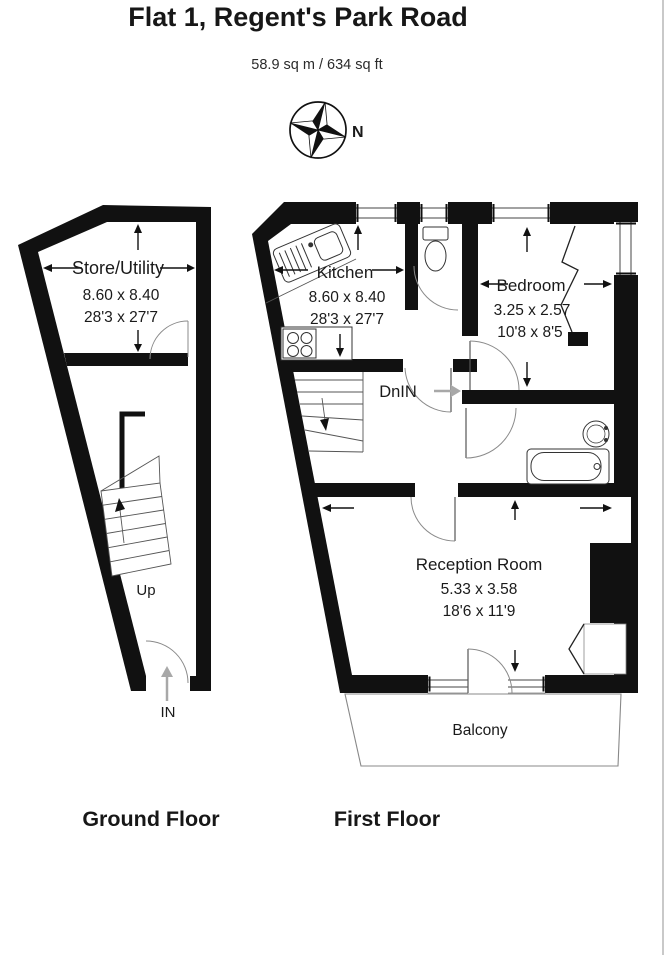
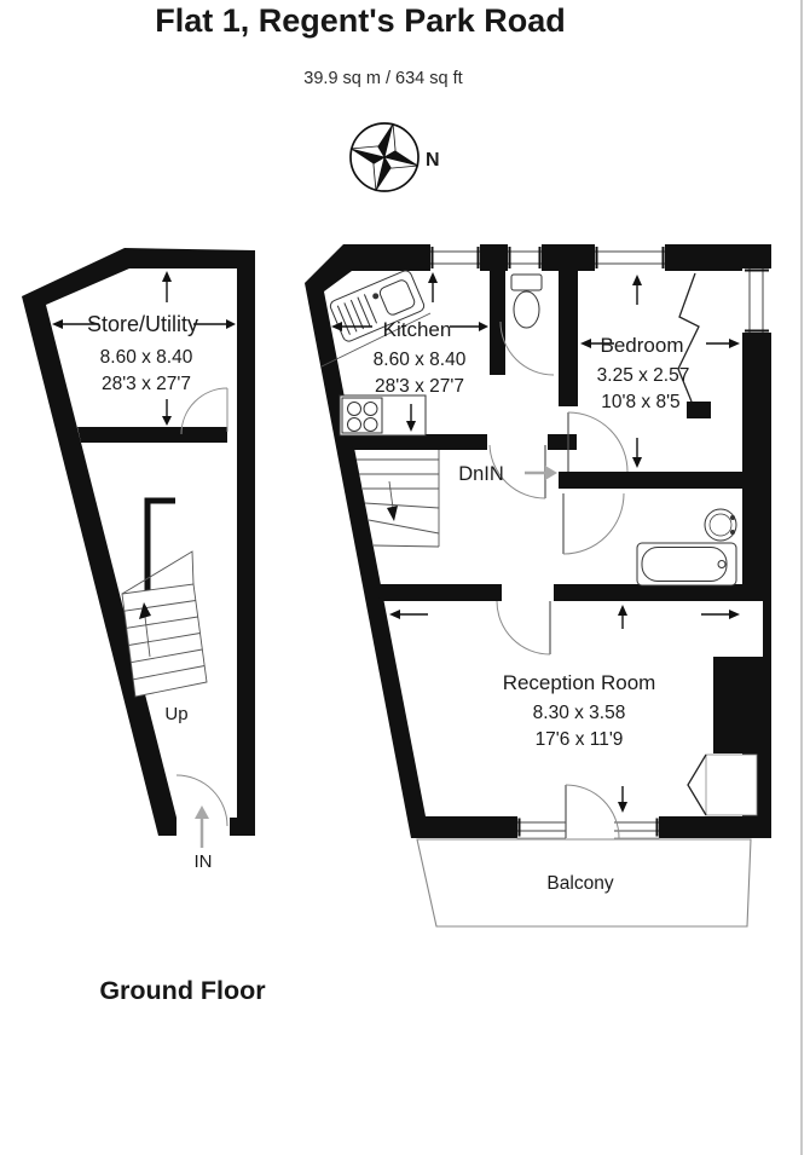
  Flat 1, Regent's Park Road
- 58.9 sq m / 634 sq ft
+ 39.9 sq m / 634 sq ft
  N
  Store/Utility
  8.60 x 8.40
  28'3 x 27'7
  Up
  IN
  Kitchen
  8.60 x 8.40
  28'3 x 27'7
  Bedroom
  3.25 x 2.57
  10'8 x 8'5
  Reception Room
- 5.33 x 3.58
+ 8.30 x 3.58
- 18'6 x 11'9
+ 17'6 x 11'9
  DnIN
  Balcony
  Ground Floor
- First Floor
